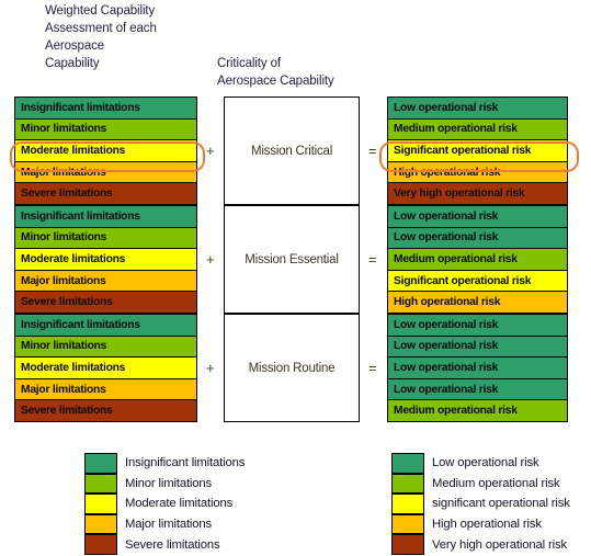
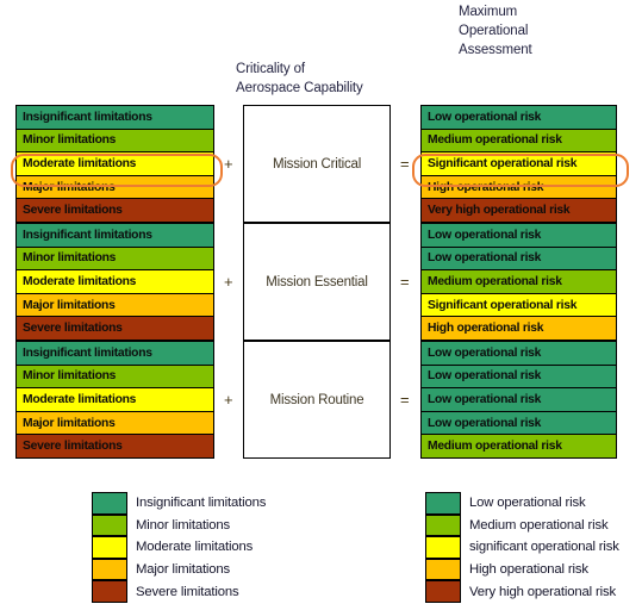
- Weighted Capability
- Assessment of each Aerospace
- Capability
  Criticality of
  Aerospace Capability
+ Maximum
+ Operational
+ Assessment
  Insignificant limitations
  Minor limitations
  Moderate limitations
  Major limitations
  Severe limitations
  +
  Mission Critical
  =
  Low operational risk
  Medium operational risk
  Significant operational risk
  High operational risk
  Very high operational risk
  Insignificant limitations
  Minor limitations
  Moderate limitations
  Major limitations
  Severe limitations
  +
  Mission Essential
  =
  Low operational risk
  Low operational risk
  Medium operational risk
  Significant operational risk
  High operational risk
  Insignificant limitations
  Minor limitations
  Moderate limitations
  Major limitations
  Severe limitations
  +
  Mission Routine
  =
  Low operational risk
  Low operational risk
  Low operational risk
  Low operational risk
  Medium operational risk
  Insignificant limitations
  Minor limitations
  Moderate limitations
  Major limitations
  Severe limitations
  Low operational risk
  Medium operational risk
  significant operational risk
  High operational risk
  Very high operational risk
